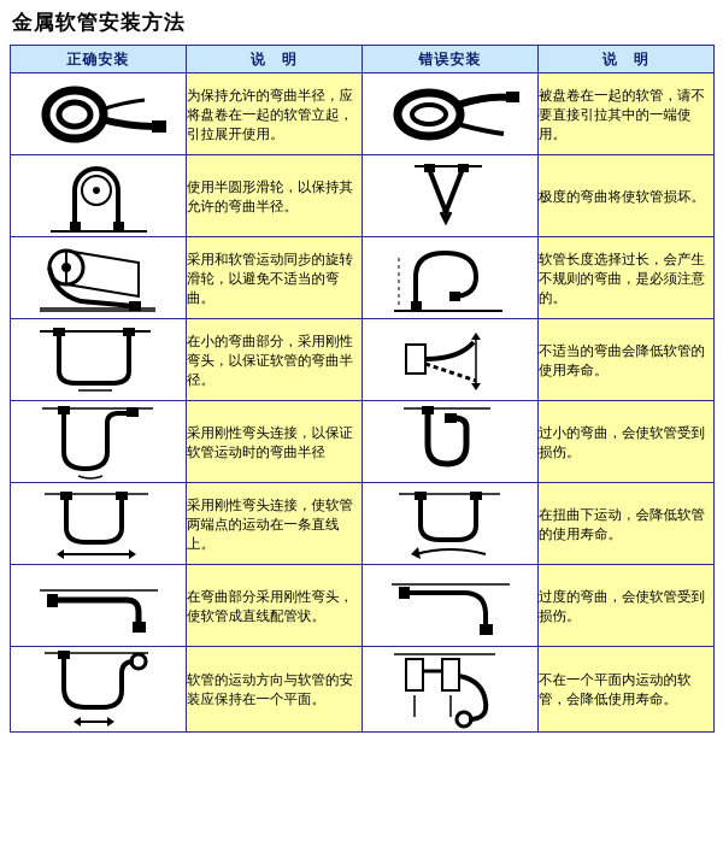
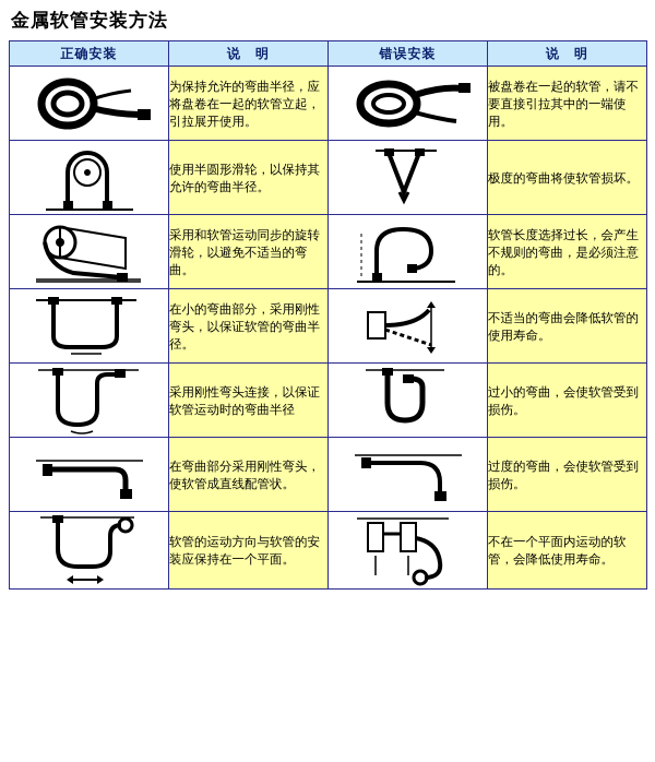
  金属软管安装方法
  正确安装	说 明	错误安装	说 明
  	为保持允许的弯曲半径，应将盘卷在一起的软管立起，引拉展开使用。		被盘卷在一起的软管，请不要直接引拉其中的一端使用。
  	使用半圆形滑轮，以保持其允许的弯曲半径。		极度的弯曲将使软管损坏。
  	采用和软管运动同步的旋转滑轮，以避免不适当的弯曲。		软管长度选择过长，会产生不规则的弯曲，是必须注意的。
  	在小的弯曲部分，采用刚性弯头，以保证软管的弯曲半径。		不适当的弯曲会降低软管的使用寿命。
  	采用刚性弯头连接，以保证软管运动时的弯曲半径		过小的弯曲，会使软管受到损伤。
- 	采用刚性弯头连接，使软管两端点的运动在一条直线上。		在扭曲下运动，会降低软管的使用寿命。
  	在弯曲部分采用刚性弯头，使软管成直线配管状。		过度的弯曲，会使软管受到损伤。
  	软管的运动方向与软管的安装应保持在一个平面。		不在一个平面内运动的软管，会降低使用寿命。
